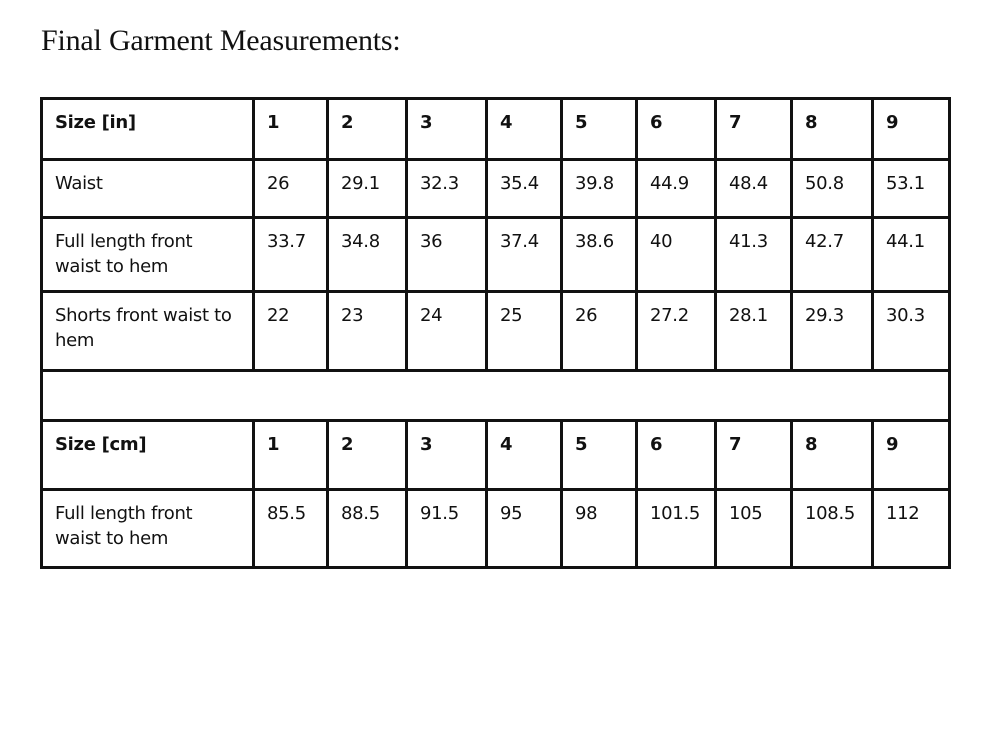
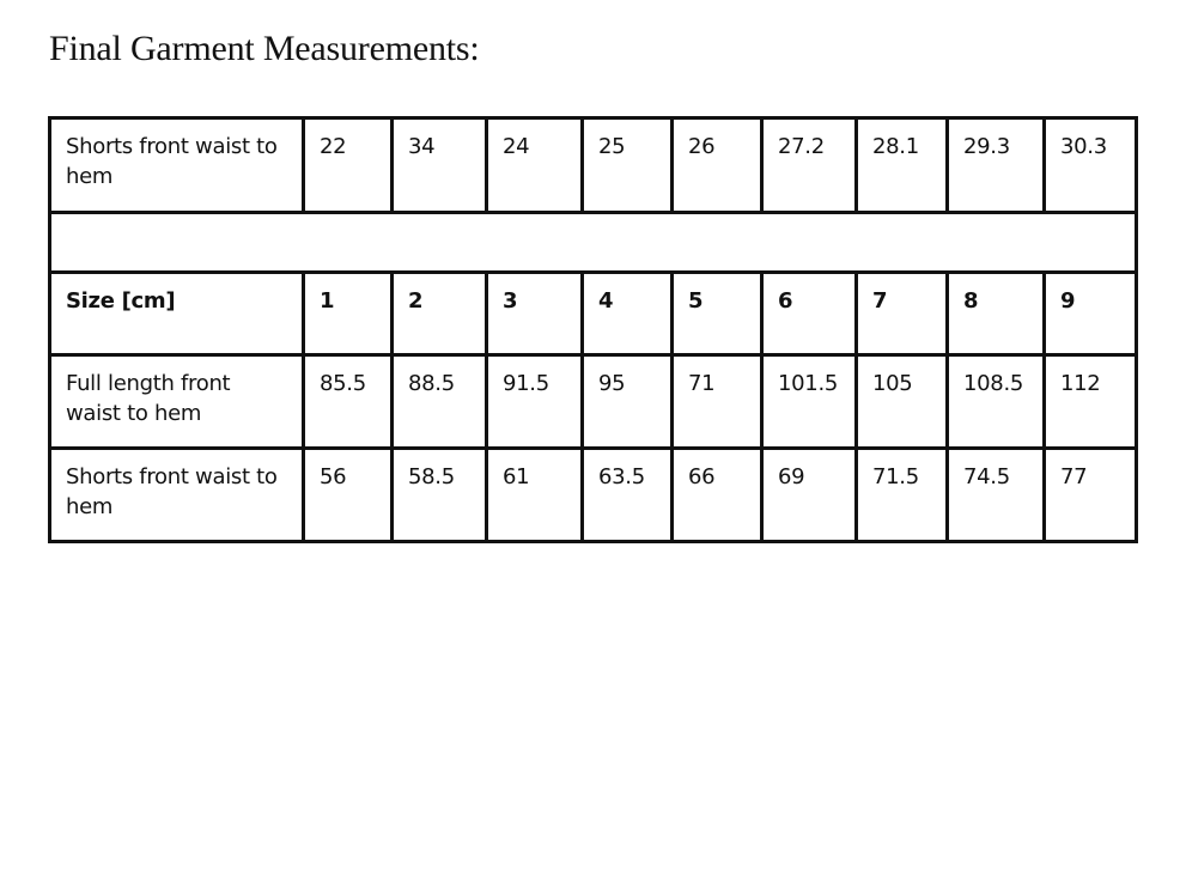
  Final Garment Measurements:
- Size [in]	1	2	3	4	5	6	7	8	9
- Waist	26	29.1	32.3	35.4	39.8	44.9	48.4	50.8	53.1
- Full length front waist to hem	33.7	34.8	36	37.4	38.6	40	41.3	42.7	44.1
- Shorts front waist to hem	22	23	24	25	26	27.2	28.1	29.3	30.3
+ Shorts front waist to hem	22	34	24	25	26	27.2	28.1	29.3	30.3
  Size [cm]	1	2	3	4	5	6	7	8	9
- Full length front waist to hem	85.5	88.5	91.5	95	98	101.5	105	108.5	112
+ Full length front waist to hem	85.5	88.5	91.5	95	71	101.5	105	108.5	112
+ Shorts front waist to hem	56	58.5	61	63.5	66	69	71.5	74.5	77
